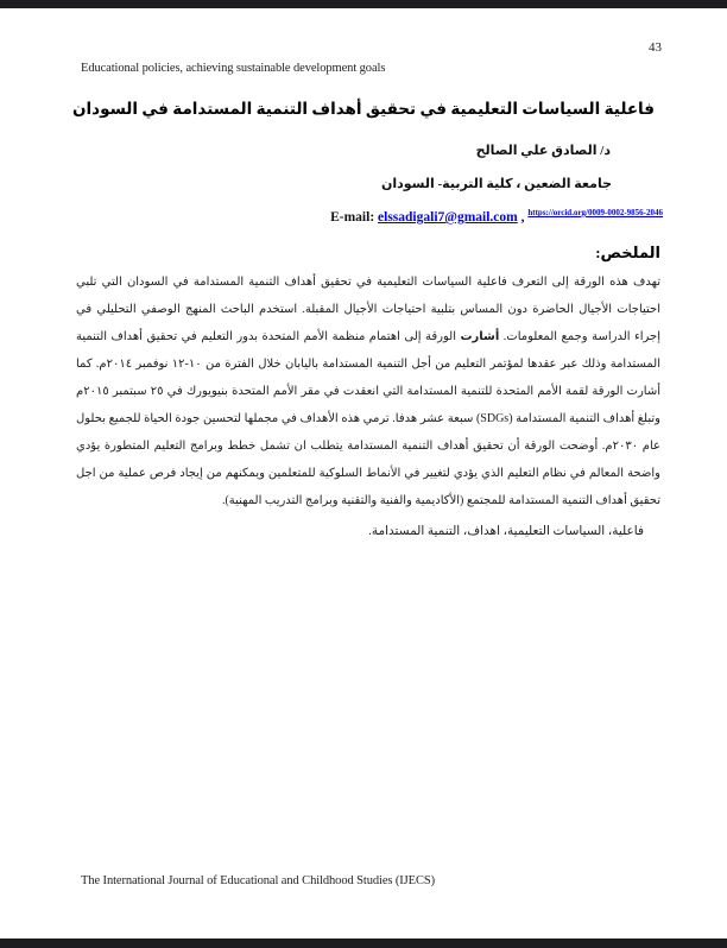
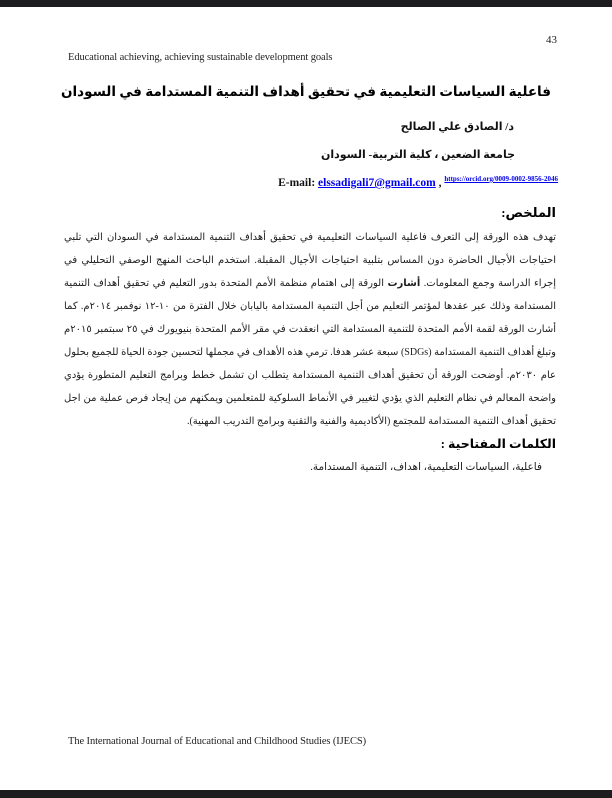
  43
- Educational policies, achieving sustainable development goals
+ Educational achieving, achieving sustainable development goals
  فاعلية السياسات التعليمية في تحقيق أهداف التنمية المستدامة في السودان
  د/ الصادق علي الصالح
  جامعة الضعين ، كلية التربية- السودان
  E-mail: elssadigali7@gmail.com , https://orcid.org/0009-0002-9856-2046
  الملخص:
  تهدف هذه الورقة إلى التعرف فاعلية السياسات التعليمية في تحقيق أهداف التنمية المستدامة في السودان التي تلبي احتياجات الأجيال الحاضرة دون المساس بتلبية احتياجات الأجيال المقبلة. استخدم الباحث المنهج الوصفي التحليلي في إجراء الدراسة وجمع المعلومات. أشارت الورقة إلى اهتمام منظمة الأمم المتحدة بدور التعليم في تحقيق أهداف التنمية المستدامة وذلك عبر عقدها لمؤتمر التعليم من أجل التنمية المستدامة باليابان خلال الفترة من ١٠-١٢ نوفمبر ٢٠١٤م. كما أشارت الورقة لقمة الأمم المتحدة للتنمية المستدامة التي انعقدت في مقر الأمم المتحدة بنيويورك في ٢٥ سبتمبر ٢٠١٥م وتبلغ أهداف التنمية المستدامة (SDGs) سبعة عشر هدفا. ترمي هذه الأهداف في مجملها لتحسين جودة الحياة للجميع بحلول عام ٢٠٣٠م. أوضحت الورقة أن تحقيق أهداف التنمية المستدامة يتطلب ان تشمل خطط وبرامج التعليم المتطورة يؤدي واضحة المعالم في نظام التعليم الذي يؤدي لتغيير في الأنماط السلوكية للمتعلمين ويمكنهم من إيجاد فرص عملية من اجل تحقيق أهداف التنمية المستدامة للمجتمع (الأكاديمية والفنية والتقنية وبرامج التدريب المهنية).
+ الكلمات المفتاحية :
  فاعلية، السياسات التعليمية، اهداف، التنمية المستدامة.
  The International Journal of Educational and Childhood Studies (IJECS)
